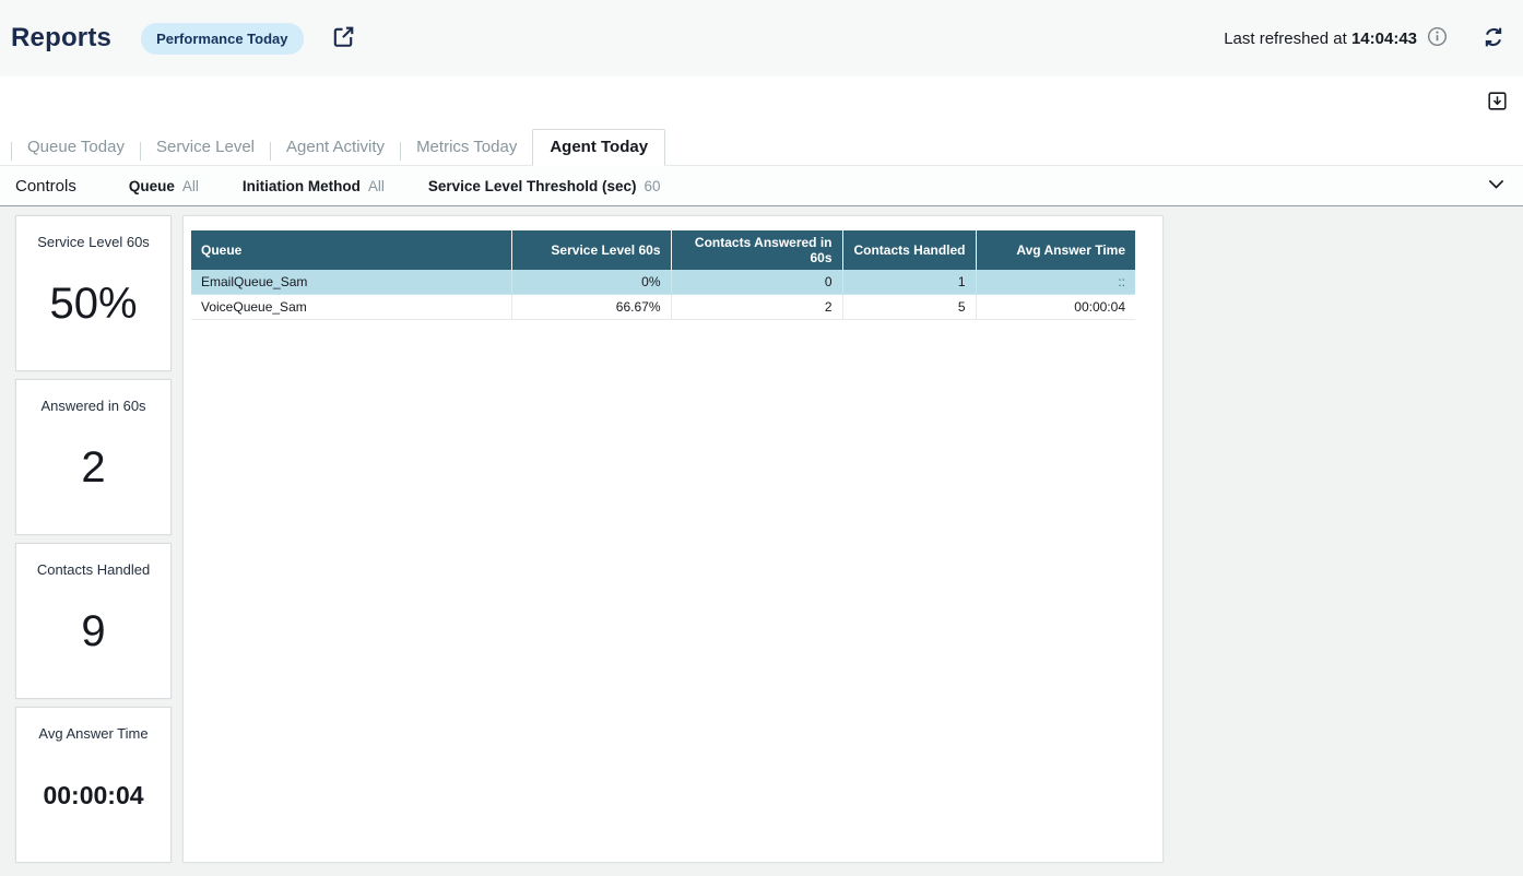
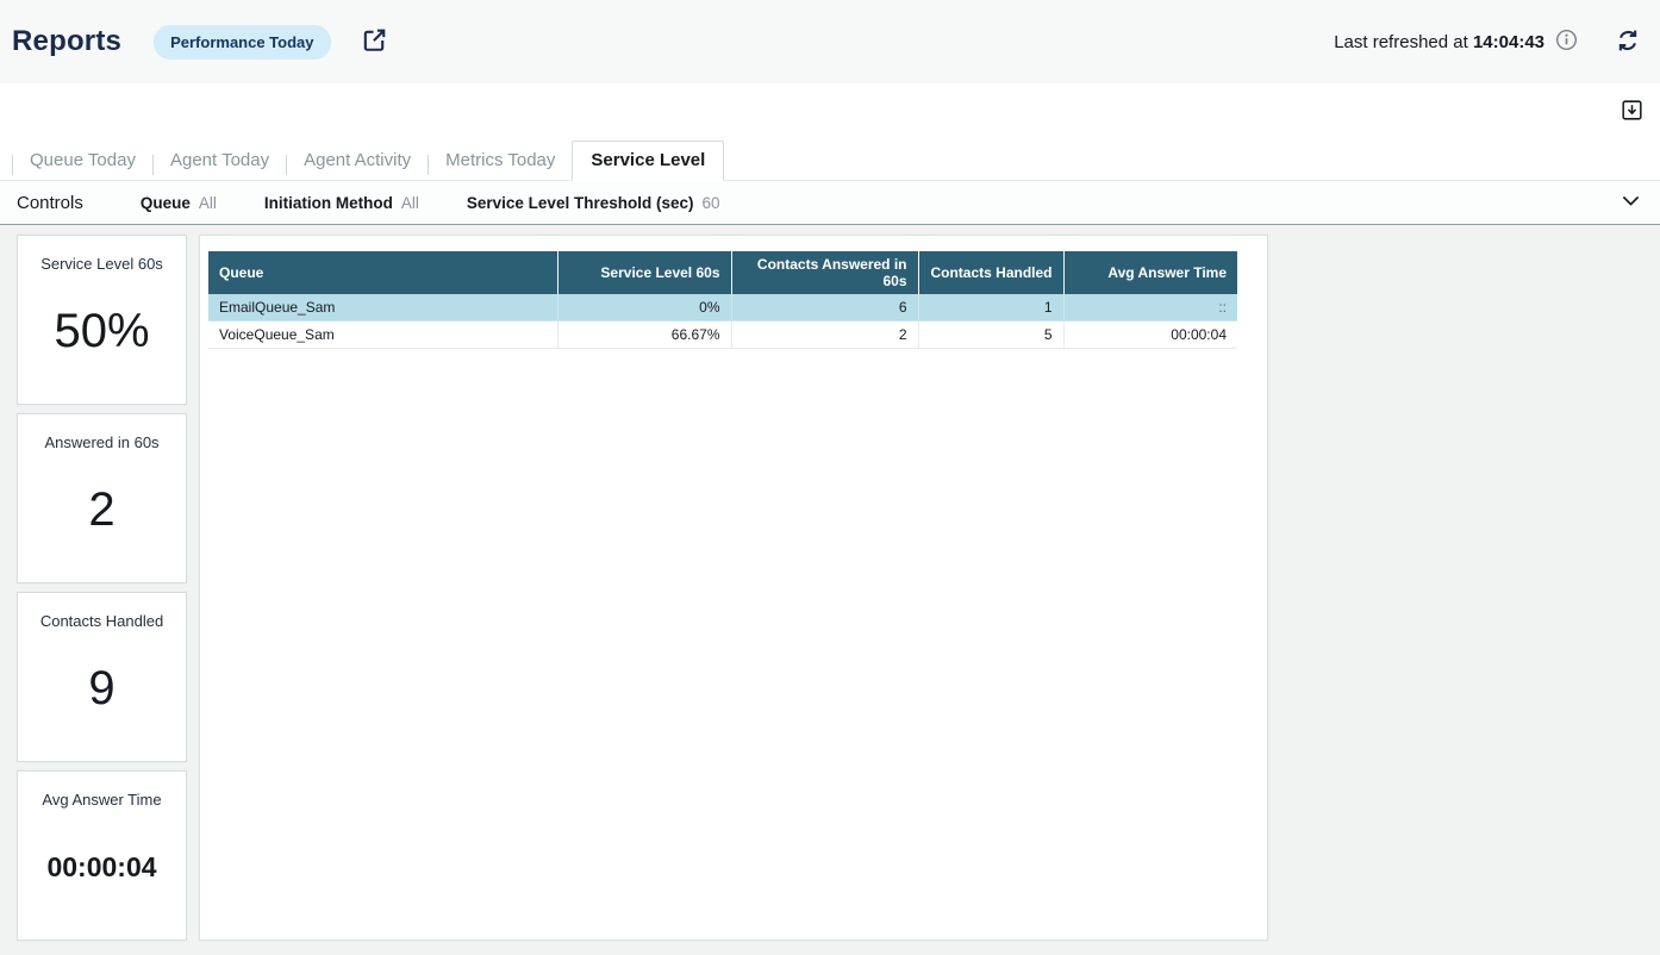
  Reports
  Performance Today
  Last refreshed at 14:04:43
  Queue Today
- Service Level
+ Agent Today
  Agent Activity
  Metrics Today
- Agent Today
+ Service Level
  Controls
  Queue All
  Initiation Method All
  Service Level Threshold (sec) 60
  Service Level 60s
  50%
  Answered in 60s
  2
  Contacts Handled
  9
  Avg Answer Time
  00:00:04
  Queue	Service Level 60s	Contacts Answered in 60s	Contacts Handled	Avg Answer Time
- EmailQueue_Sam	0%	0	1	::
+ EmailQueue_Sam	0%	6	1	::
  VoiceQueue_Sam	66.67%	2	5	00:00:04
